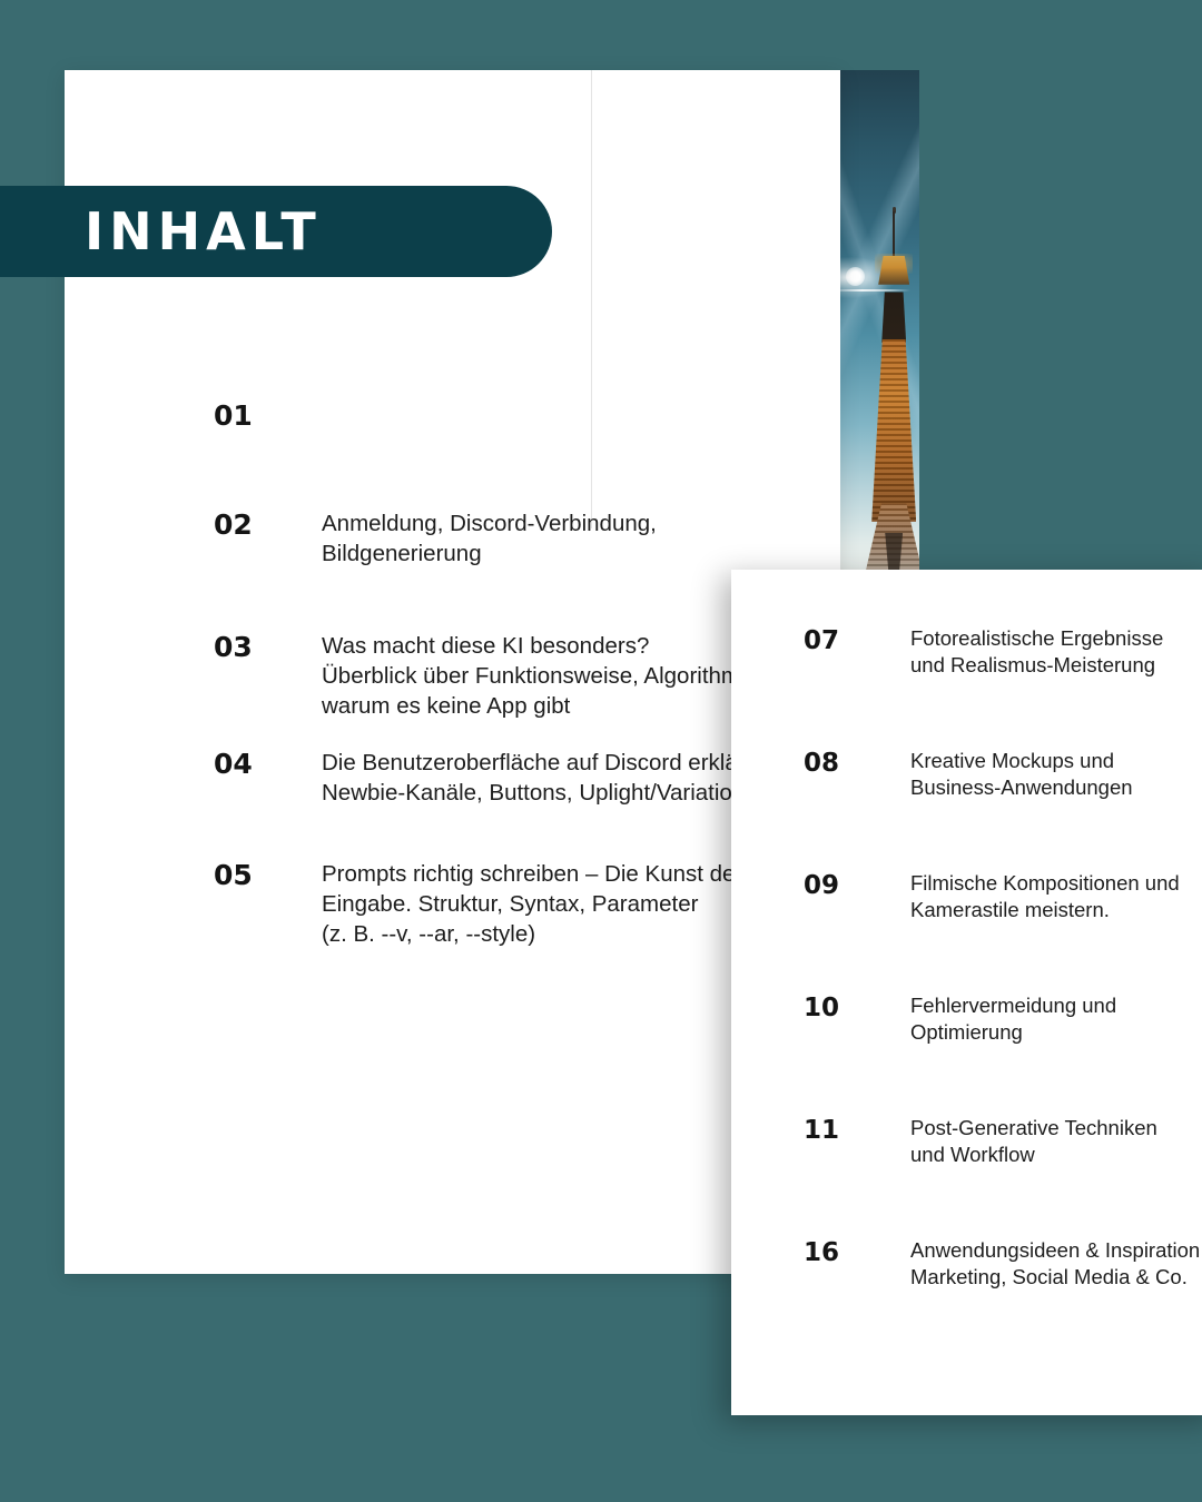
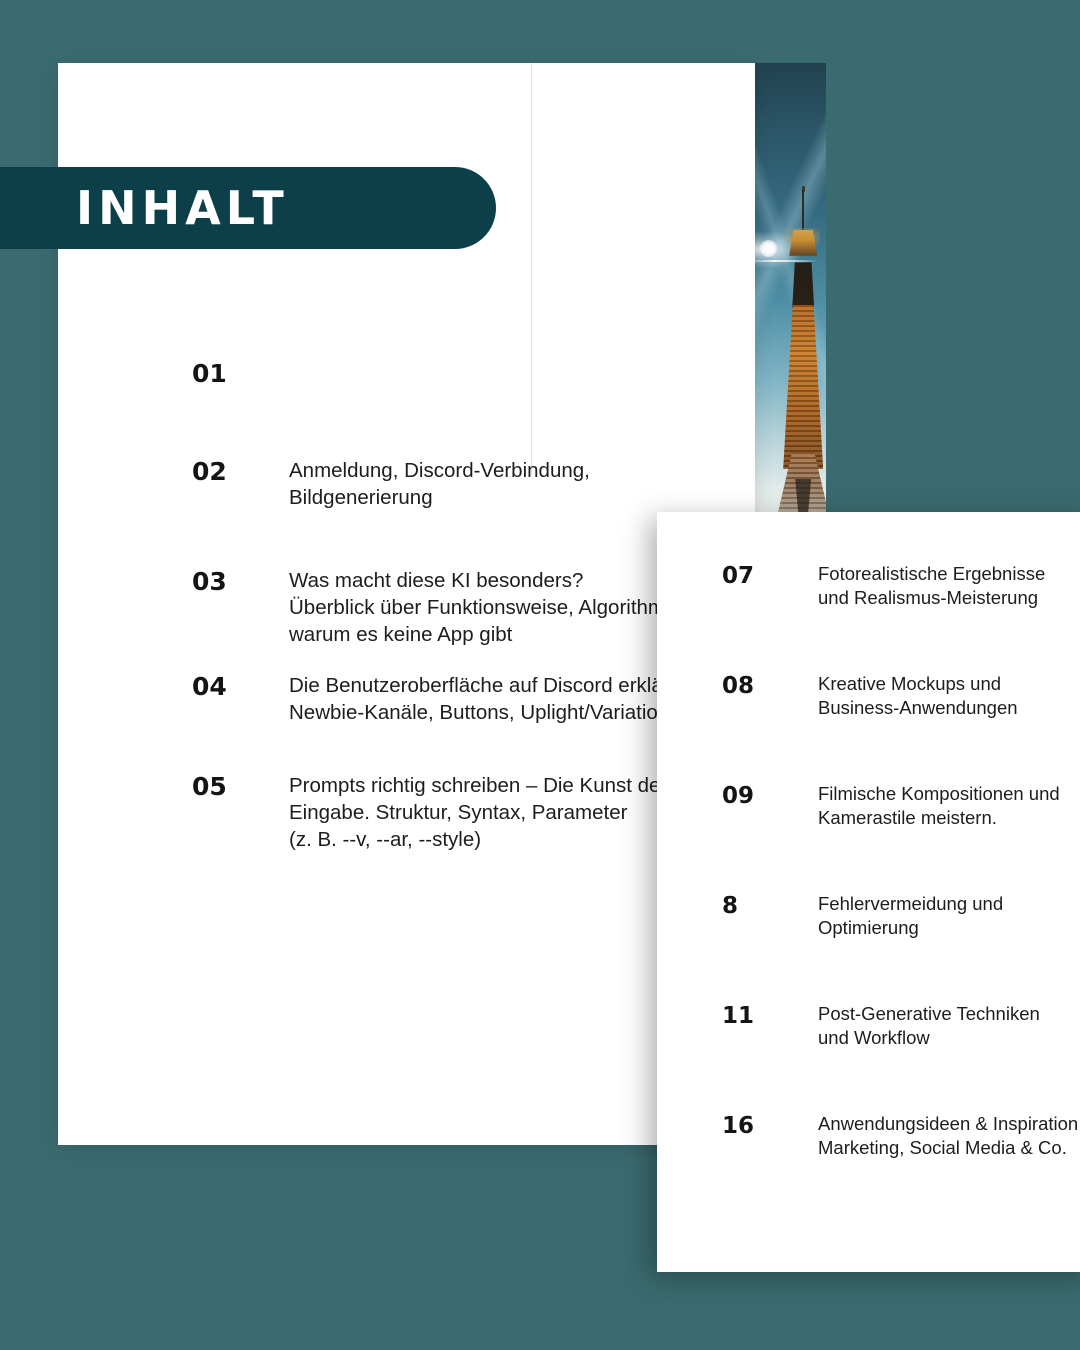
  01
  02
  Anmeldung, Discord-Verbindung,
  Bildgenerierung
  03
  Was macht diese KI besonders?
  Überblick über Funktionsweise, Algorith
  warum es keine App gibt
  04
  Die Benutzeroberfläche auf Discord erkl
  Newbie-Kanäle, Buttons, Uplight/Variatio
  05
  Prompts richtig schreiben – Die Kunst de
  Eingabe. Struktur, Syntax, Parameter
  (z. B. --v, --ar, --style)
  INHALT
  07
  Fotorealistische Ergebnisse
  und Realismus-Meisterung
  08
  Kreative Mockups und
  Business-Anwendungen
  09
  Filmische Kompositionen und
  Kamerastile meistern.
- 10
+ 8
  Fehlervermeidung und
  Optimierung
  11
  Post-Generative Techniken
  und Workflow
  16
  Anwendungsideen & Inspiration
  Marketing, Social Media & Co.
